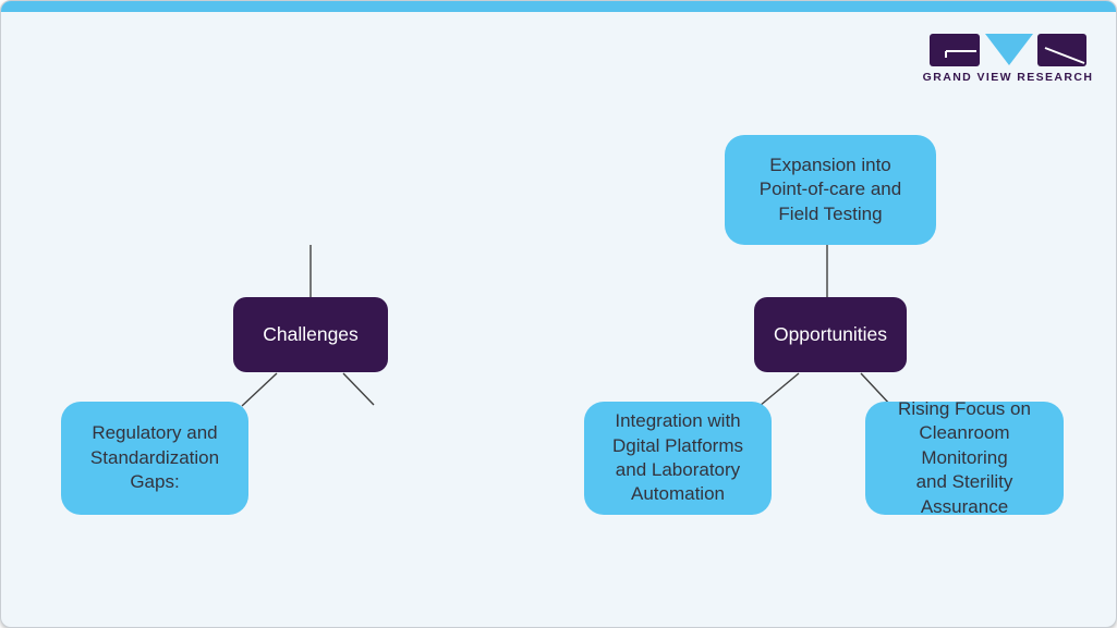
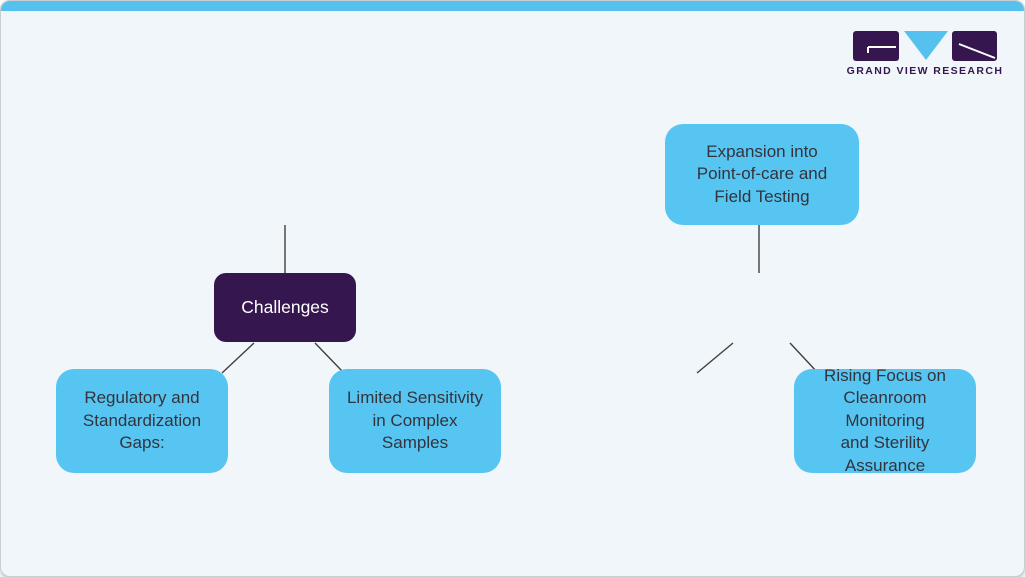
  Challenges
  Regulatory and
  Standardization
  Gaps:
+ Limited Sensitivity
+ in Complex
+ Samples
  Expansion into
  Point-of-care and
  Field Testing
- Opportunities
- Integration with
- Dgital Platforms
- and Laboratory
- Automation
  Rising Focus on
  Cleanroom Monitoring
  and Sterility
  Assurance
  GRAND VIEW RESEARCH
